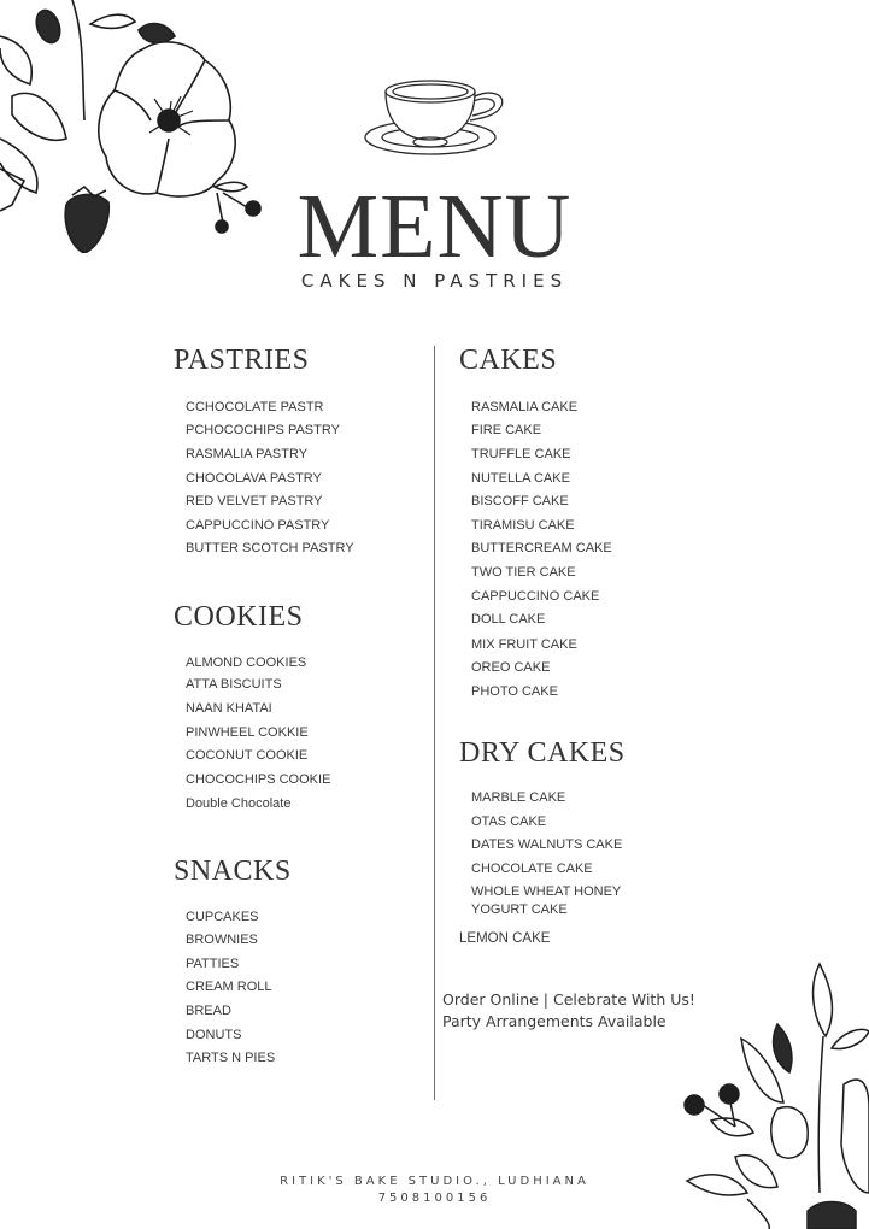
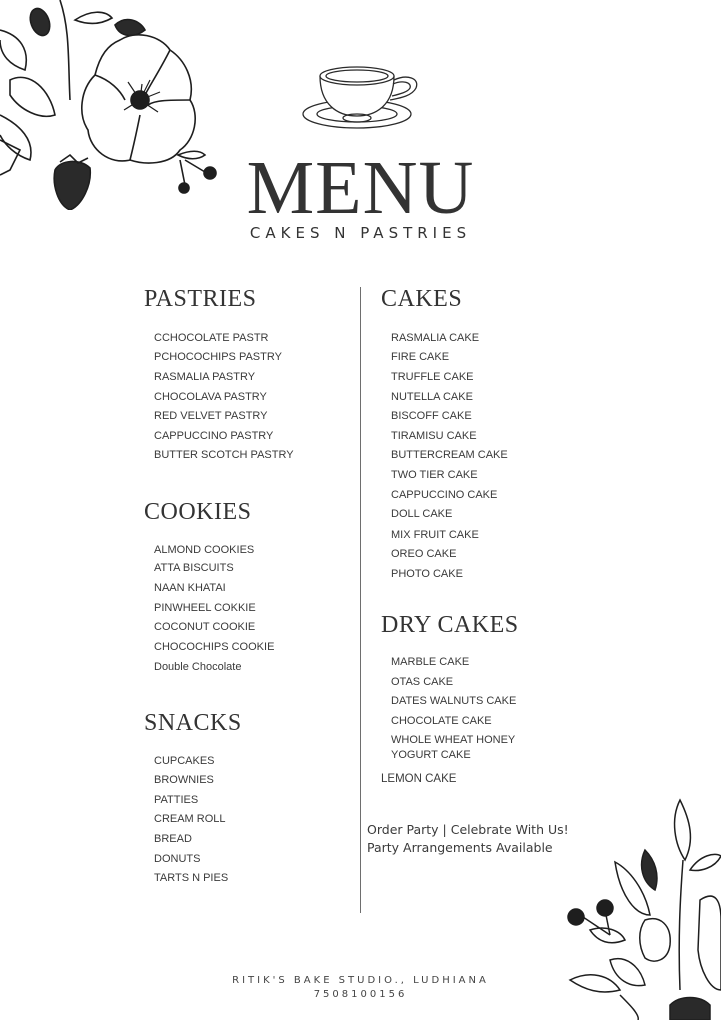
  MENU
  CAKES N PASTRIES
  PASTRIES
  CCHOCOLATE PASTR
  PCHOCOCHIPS PASTRY
  RASMALIA PASTRY
  CHOCOLAVA PASTRY
  RED VELVET PASTRY
  CAPPUCCINO PASTRY
  BUTTER SCOTCH PASTRY
  COOKIES
  ALMOND COOKIES
  ATTA BISCUITS
  NAAN KHATAI
  PINWHEEL COKKIE
  COCONUT COOKIE
  CHOCOCHIPS COOKIE
  Double Chocolate
  SNACKS
  CUPCAKES
  BROWNIES
  PATTIES
  CREAM ROLL
  BREAD
  DONUTS
  TARTS N PIES
  CAKES
  RASMALIA CAKE
  FIRE CAKE
  TRUFFLE CAKE
  NUTELLA CAKE
  BISCOFF CAKE
  TIRAMISU CAKE
  BUTTERCREAM CAKE
  TWO TIER CAKE
  CAPPUCCINO CAKE
  DOLL CAKE
  MIX FRUIT CAKE
  OREO CAKE
  PHOTO CAKE
  DRY CAKES
  MARBLE CAKE
  OTAS CAKE
  DATES WALNUTS CAKE
  CHOCOLATE CAKE
  WHOLE WHEAT HONEY
  YOGURT CAKE
  LEMON CAKE
- Order Online | Celebrate With Us!
+ Order Party | Celebrate With Us!
  Party Arrangements Available
  RITIK'S BAKE STUDIO., LUDHIANA
  7508100156
